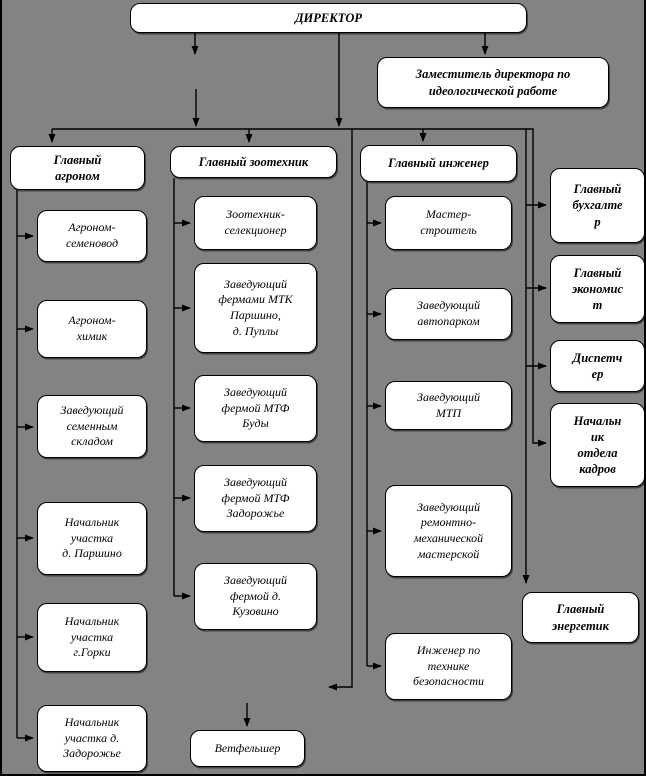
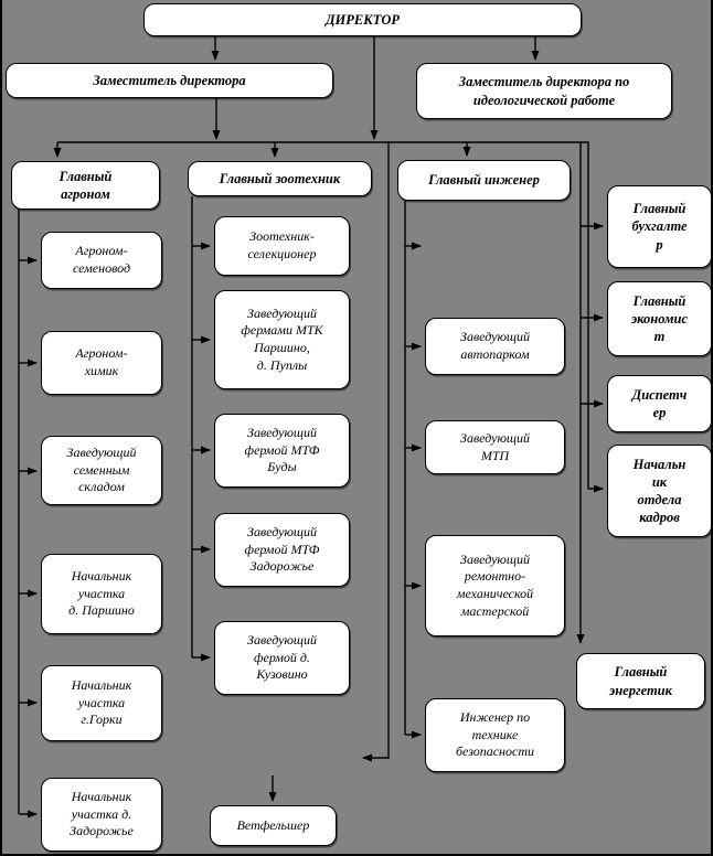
  ДИРЕКТОР
+ Заместитель директора
  Заместитель директора по
  идеологической работе
  Главный
  агроном
  Главный зоотехник
  Главный инженер
  Агроном-
  семеновод
  Агроном-
  химик
  Заведующий
  семенным
  складом
  Начальник
  участка
  д. Паршино
  Начальник
  участка
  г.Горки
  Начальник
  участка д.
  Задорожье
  Зоотехник-
  селекционер
  Заведующий
  фермами МТК
  Паршино,
  д. Пуплы
  Заведующий
  фермой МТФ
  Буды
  Заведующий
  фермой МТФ
  Задорожье
  Заведующий
  фермой д.
  Кузовино
  Ветфельшер
- Мастер-
- строитель
  Заведующий
  автопарком
  Заведующий
  МТП
  Заведующий
  ремонтно-
  механической
  мастерской
  Инженер по
  технике
  безопасности
  Главный
  бухгалте
  р
  Главный
  экономис
  т
  Диспетч
  ер
  Начальн
  ик
  отдела
  кадров
  Главный
  энергетик
